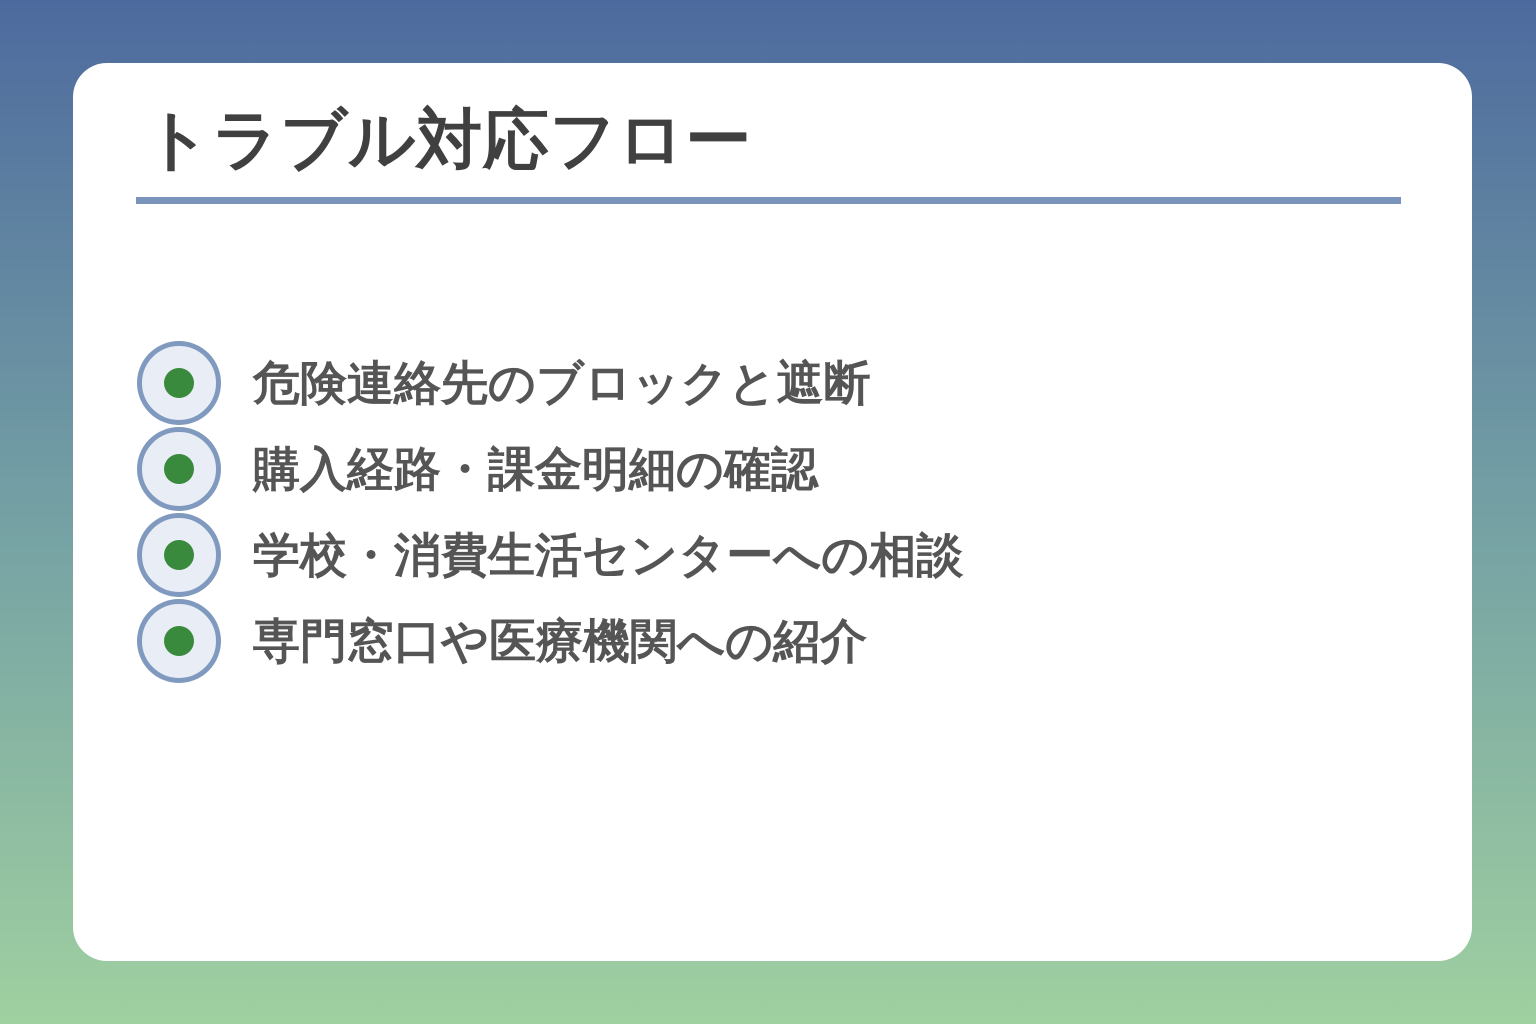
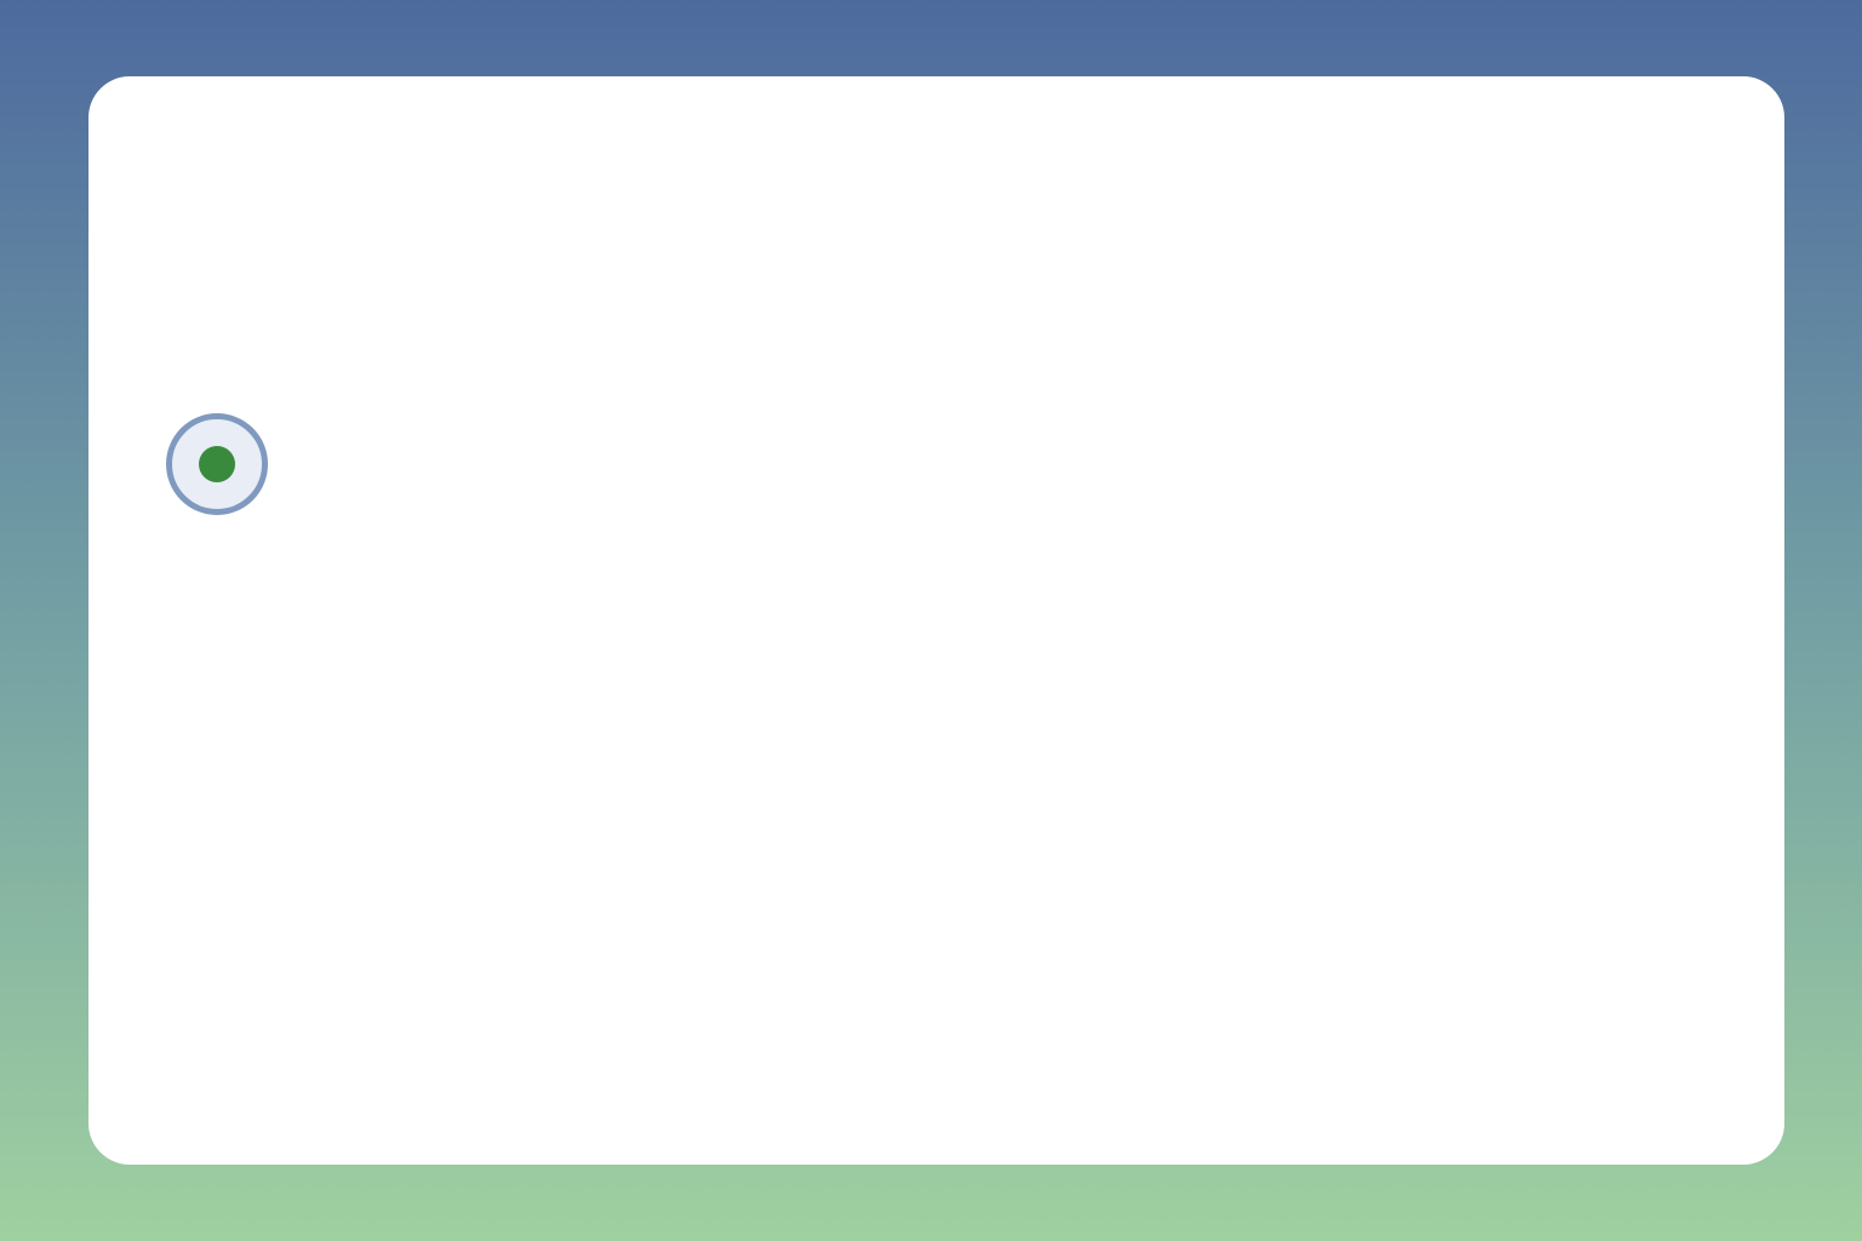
- トラブル対応フロー
- 危険連絡先のブロックと遮断
- 購入経路・課金明細の確認
- 学校・消費生活センターへの相談
- 専門窓口や医療機関への紹介
